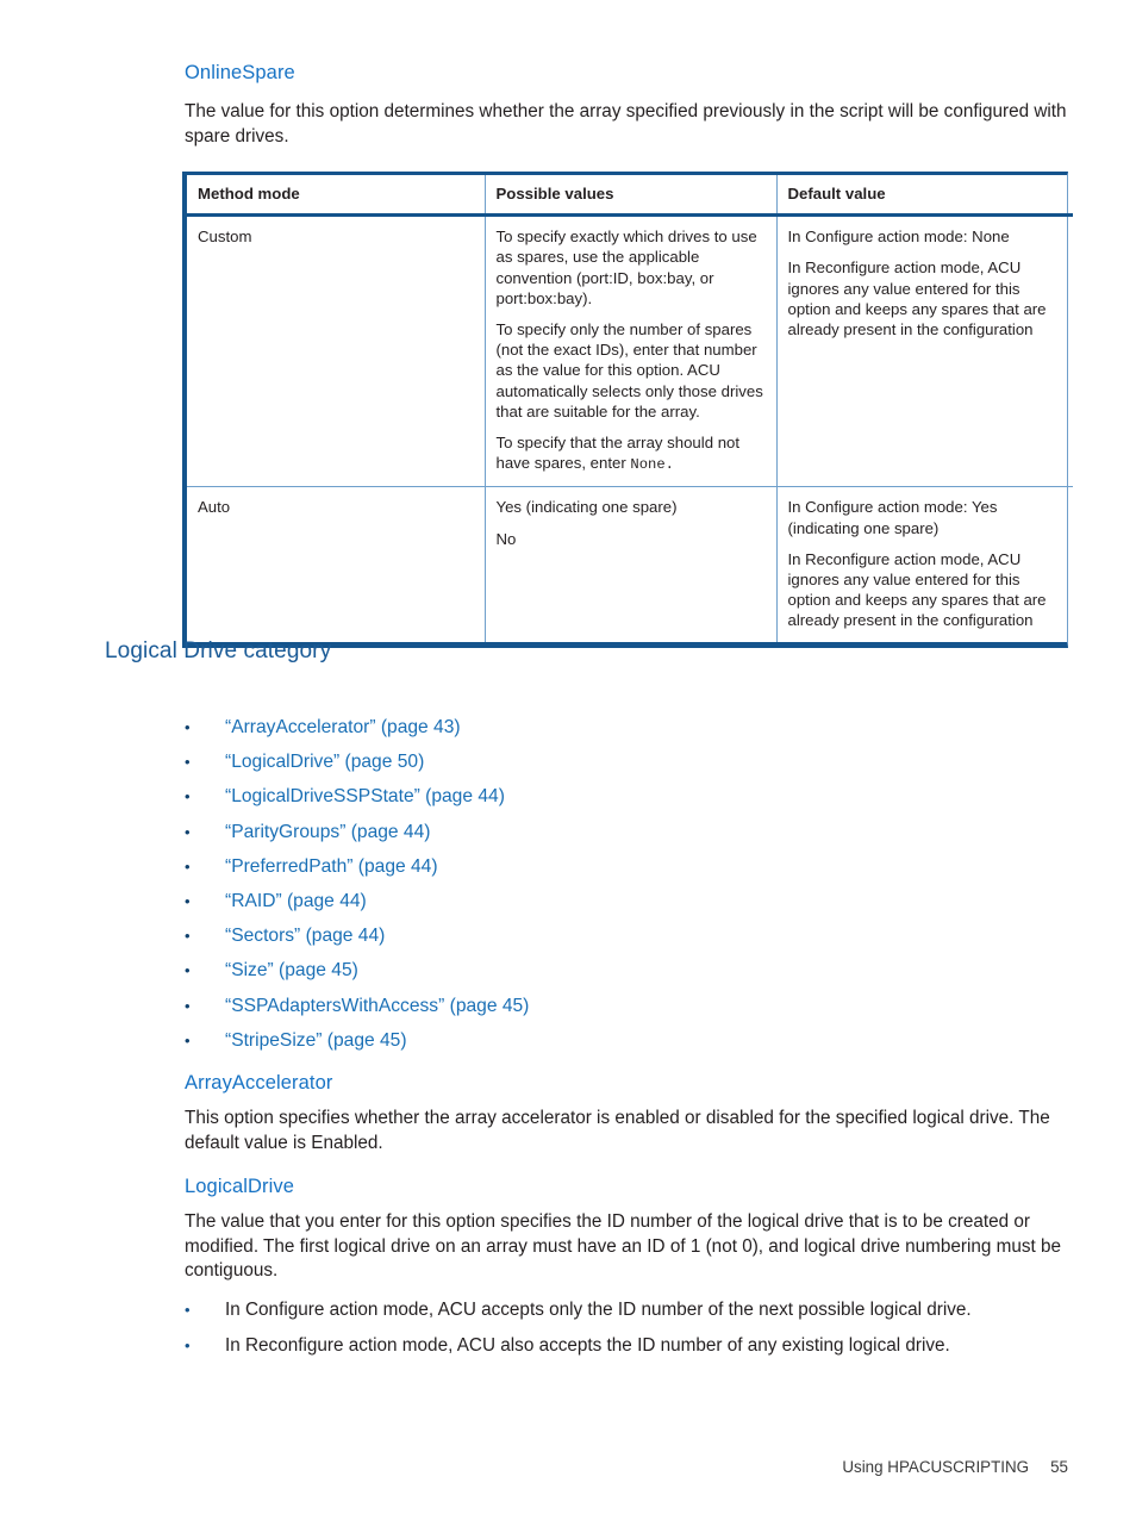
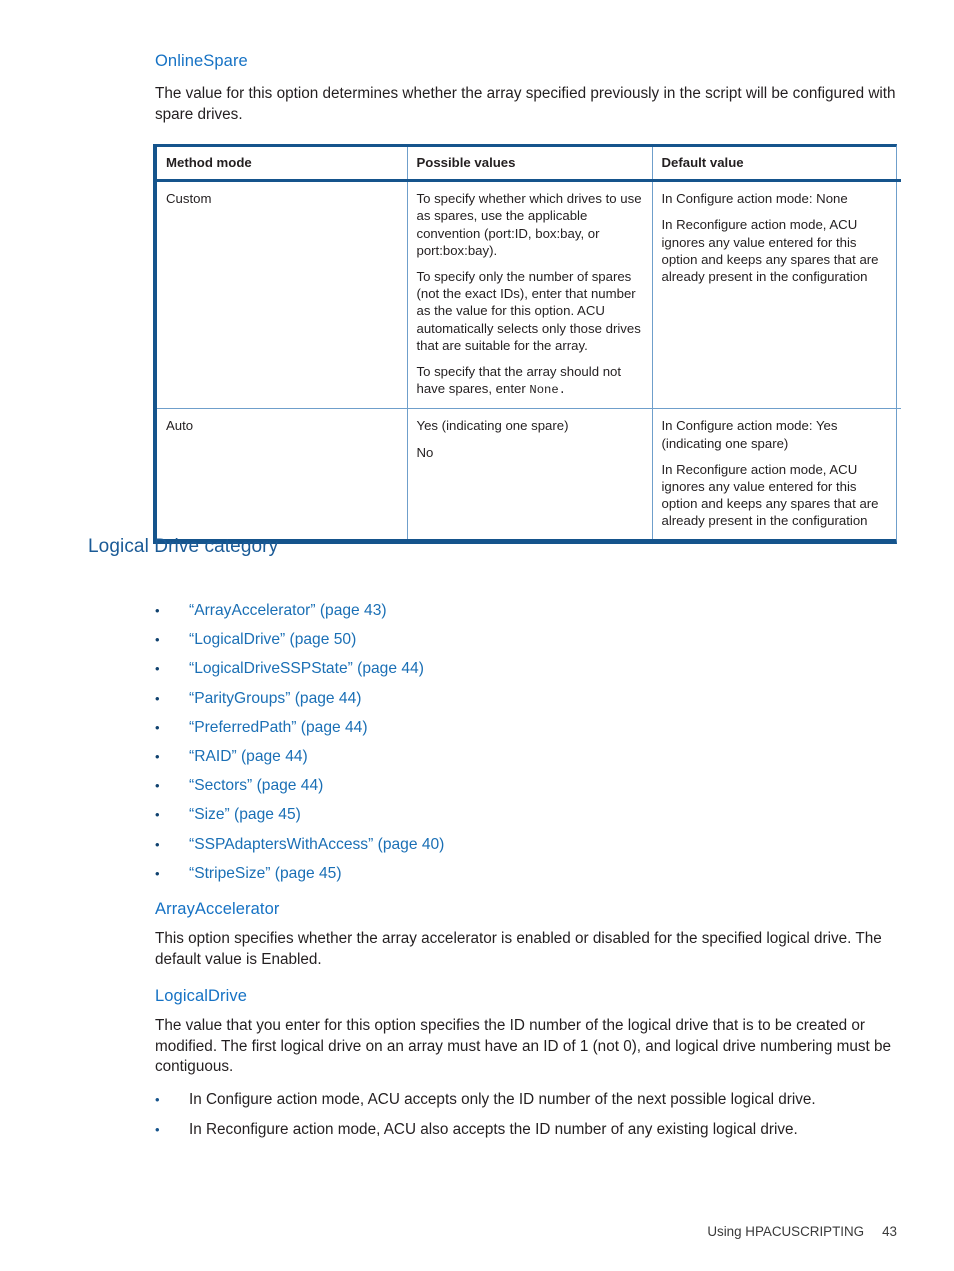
  OnlineSpare
  The value for this option determines whether the array specified previously in the script will be configured with spare drives.
  Method mode	Possible values	Default value
- Custom	To specify exactly which drives to use as spares, use the applicable convention (port:ID, box:bay, or port:box:bay). To specify only the number of spares (not the exact IDs), enter that number as the value for this option. ACU automatically selects only those drives that are suitable for the array. To specify that the array should not have spares, enter None.	In Configure action mode: None In Reconfigure action mode, ACU ignores any value entered for this option and keeps any spares that are already present in the configuration
+ Custom	To specify whether which drives to use as spares, use the applicable convention (port:ID, box:bay, or port:box:bay). To specify only the number of spares (not the exact IDs), enter that number as the value for this option. ACU automatically selects only those drives that are suitable for the array. To specify that the array should not have spares, enter None.	In Configure action mode: None In Reconfigure action mode, ACU ignores any value entered for this option and keeps any spares that are already present in the configuration
  Auto	Yes (indicating one spare) No	In Configure action mode: Yes (indicating one spare) In Reconfigure action mode, ACU ignores any value entered for this option and keeps any spares that are already present in the configuration
  Logical Drive category
  •
  “ArrayAccelerator” (page 43)
  •
  “LogicalDrive” (page 50)
  •
  “LogicalDriveSSPState” (page 44)
  •
  “ParityGroups” (page 44)
  •
  “PreferredPath” (page 44)
  •
  “RAID” (page 44)
  •
  “Sectors” (page 44)
  •
  “Size” (page 45)
  •
- “SSPAdaptersWithAccess” (page 45)
+ “SSPAdaptersWithAccess” (page 40)
  •
  “StripeSize” (page 45)
  ArrayAccelerator
  This option specifies whether the array accelerator is enabled or disabled for the specified logical drive. The default value is Enabled.
  LogicalDrive
  The value that you enter for this option specifies the ID number of the logical drive that is to be created or modified. The first logical drive on an array must have an ID of 1 (not 0), and logical drive numbering must be contiguous.
  •
  In Configure action mode, ACU accepts only the ID number of the next possible logical drive.
  •
  In Reconfigure action mode, ACU also accepts the ID number of any existing logical drive.
- Using HPACUSCRIPTING 55
+ Using HPACUSCRIPTING 43
